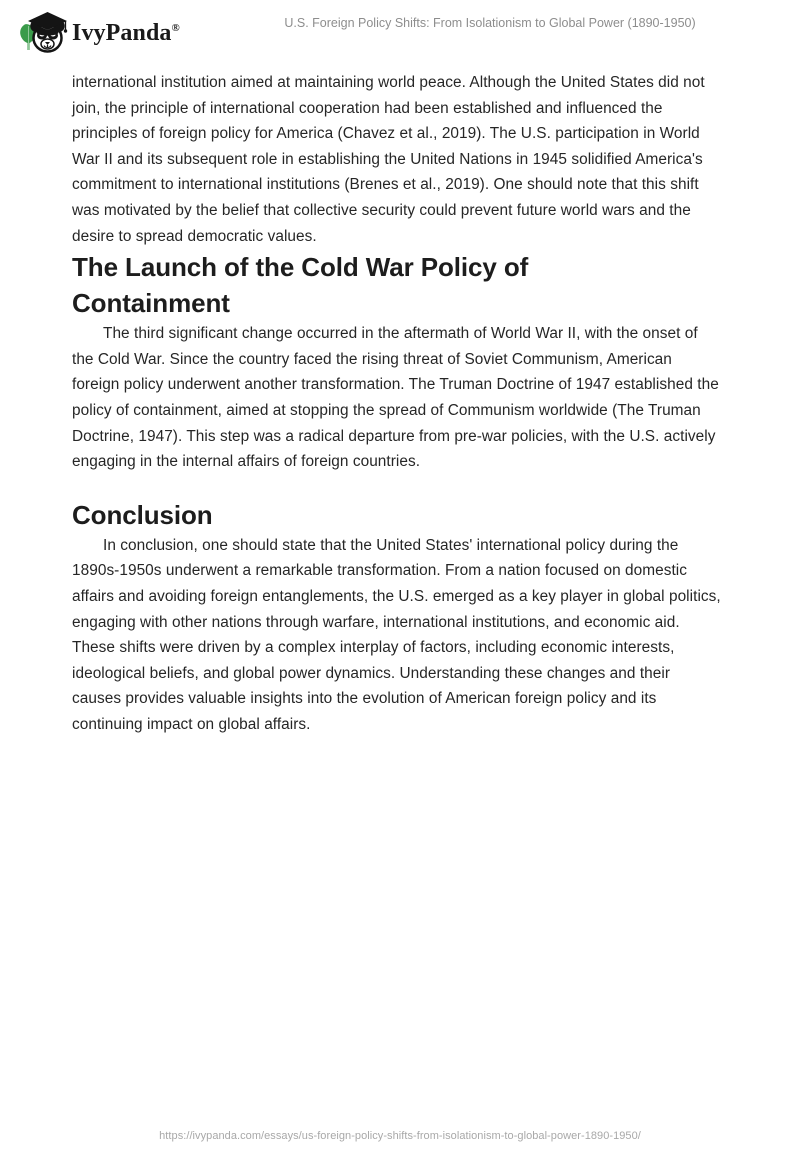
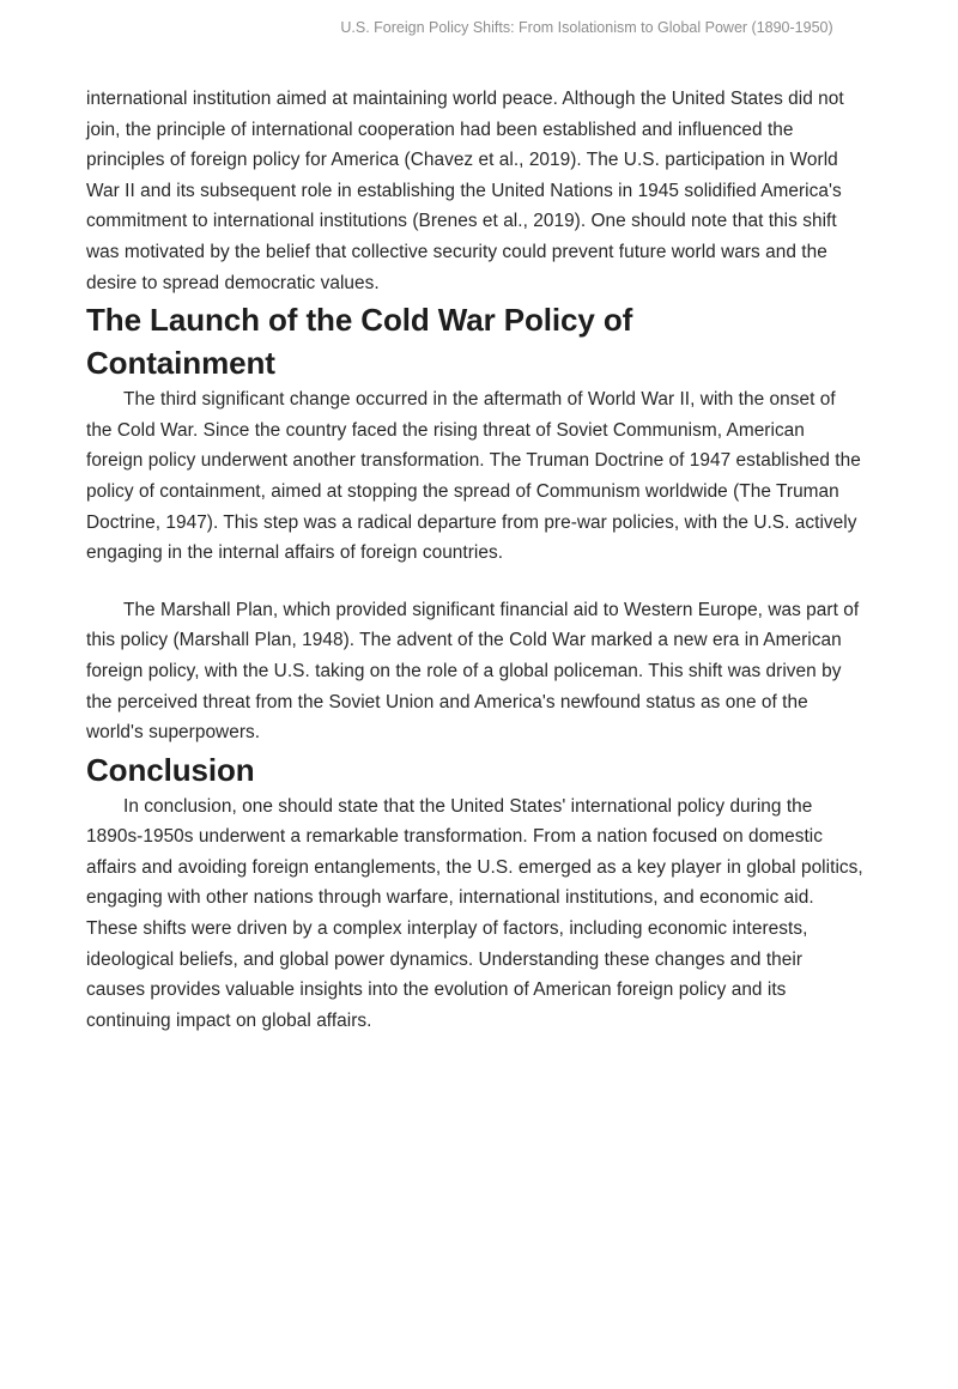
- IvyPanda®
  U.S. Foreign Policy Shifts: From Isolationism to Global Power (1890-1950)
  international institution aimed at maintaining world peace. Although the United States did not join, the principle of international cooperation had been established and influenced the principles of foreign policy for America (Chavez et al., 2019). The U.S. participation in World War II and its subsequent role in establishing the United Nations in 1945 solidified America's commitment to international institutions (Brenes et al., 2019). One should note that this shift was motivated by the belief that collective security could prevent future world wars and the desire to spread democratic values.
  The Launch of the Cold War Policy of Containment
  The third significant change occurred in the aftermath of World War II, with the onset of the Cold War. Since the country faced the rising threat of Soviet Communism, American foreign policy underwent another transformation. The Truman Doctrine of 1947 established the policy of containment, aimed at stopping the spread of Communism worldwide (The Truman Doctrine, 1947). This step was a radical departure from pre-war policies, with the U.S. actively engaging in the internal affairs of foreign countries.
+ The Marshall Plan, which provided significant financial aid to Western Europe, was part of this policy (Marshall Plan, 1948). The advent of the Cold War marked a new era in American foreign policy, with the U.S. taking on the role of a global policeman. This shift was driven by the perceived threat from the Soviet Union and America's newfound status as one of the world's superpowers.
  Conclusion
  In conclusion, one should state that the United States' international policy during the 1890s-1950s underwent a remarkable transformation. From a nation focused on domestic affairs and avoiding foreign entanglements, the U.S. emerged as a key player in global politics, engaging with other nations through warfare, international institutions, and economic aid. These shifts were driven by a complex interplay of factors, including economic interests, ideological beliefs, and global power dynamics. Understanding these changes and their causes provides valuable insights into the evolution of American foreign policy and its continuing impact on global affairs.
- https://ivypanda.com/essays/us-foreign-policy-shifts-from-isolationism-to-global-power-1890-1950/
